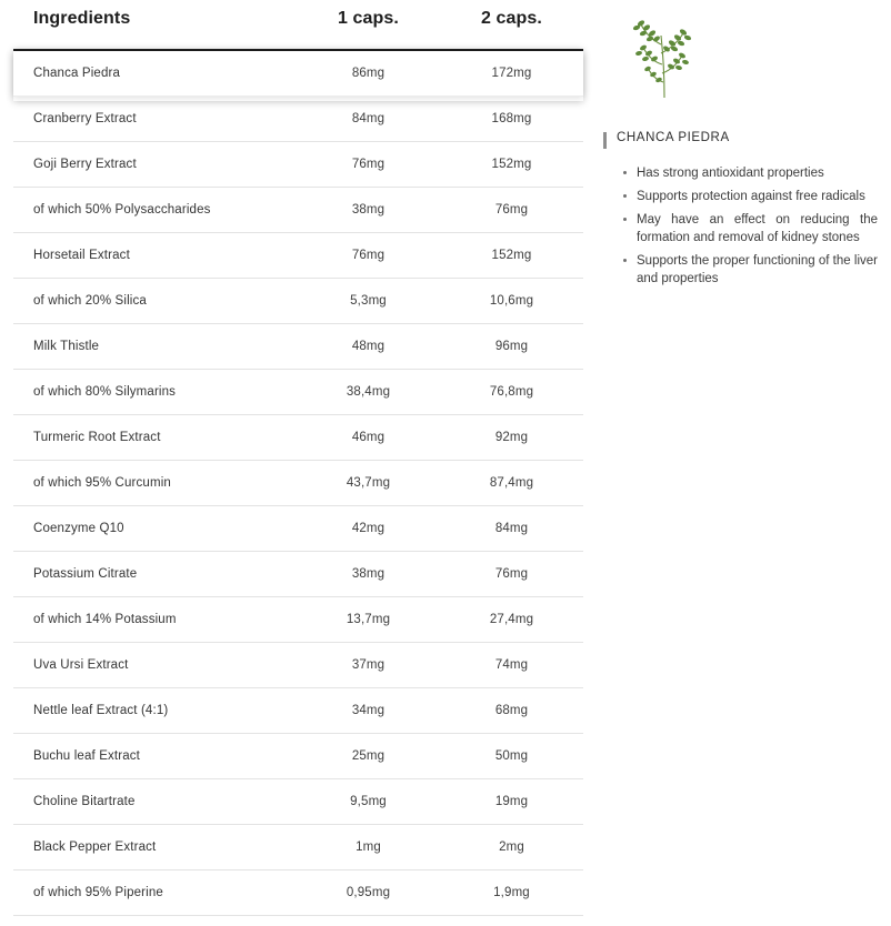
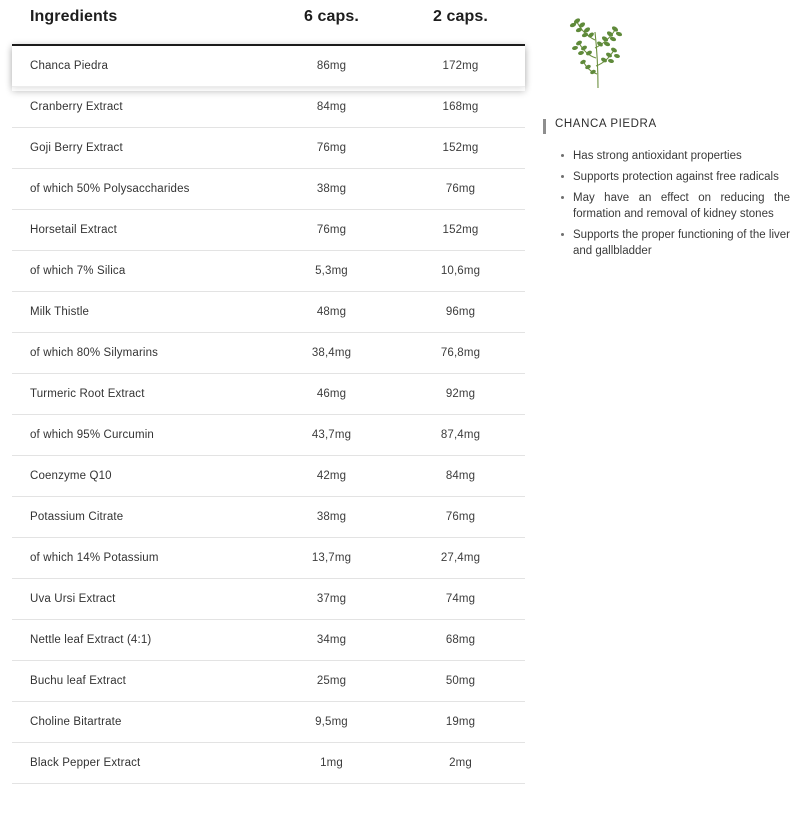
- Ingredients	1 caps.	2 caps.
+ Ingredients	6 caps.	2 caps.
  Chanca Piedra	86mg	172mg
  Cranberry Extract	84mg	168mg
  Goji Berry Extract	76mg	152mg
  of which 50% Polysaccharides	38mg	76mg
  Horsetail Extract	76mg	152mg
- of which 20% Silica	5,3mg	10,6mg
+ of which 7% Silica	5,3mg	10,6mg
  Milk Thistle	48mg	96mg
  of which 80% Silymarins	38,4mg	76,8mg
  Turmeric Root Extract	46mg	92mg
  of which 95% Curcumin	43,7mg	87,4mg
  Coenzyme Q10	42mg	84mg
  Potassium Citrate	38mg	76mg
  of which 14% Potassium	13,7mg	27,4mg
  Uva Ursi Extract	37mg	74mg
  Nettle leaf Extract (4:1)	34mg	68mg
  Buchu leaf Extract	25mg	50mg
  Choline Bitartrate	9,5mg	19mg
  Black Pepper Extract	1mg	2mg
- of which 95% Piperine	0,95mg	1,9mg
  CHANCA PIEDRA
  Has strong antioxidant properties
  Supports protection against free radicals
  May have an effect on reducing the formation and removal of kidney stones
- Supports the proper functioning of the liver and properties
+ Supports the proper functioning of the liver and gallbladder
